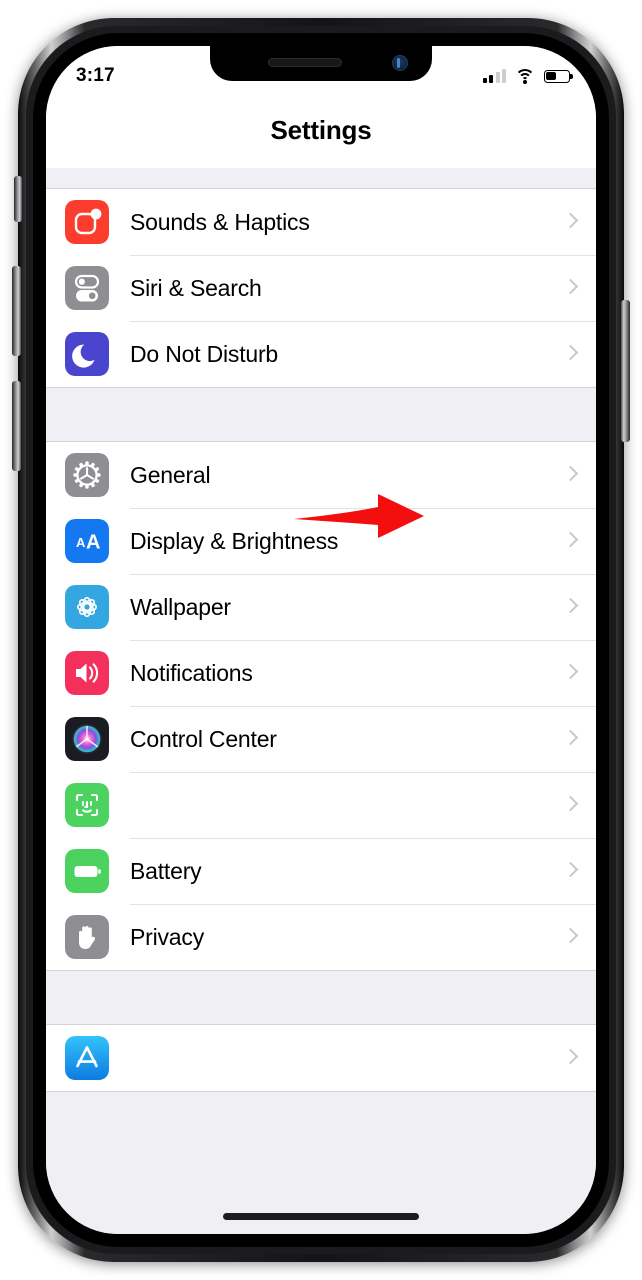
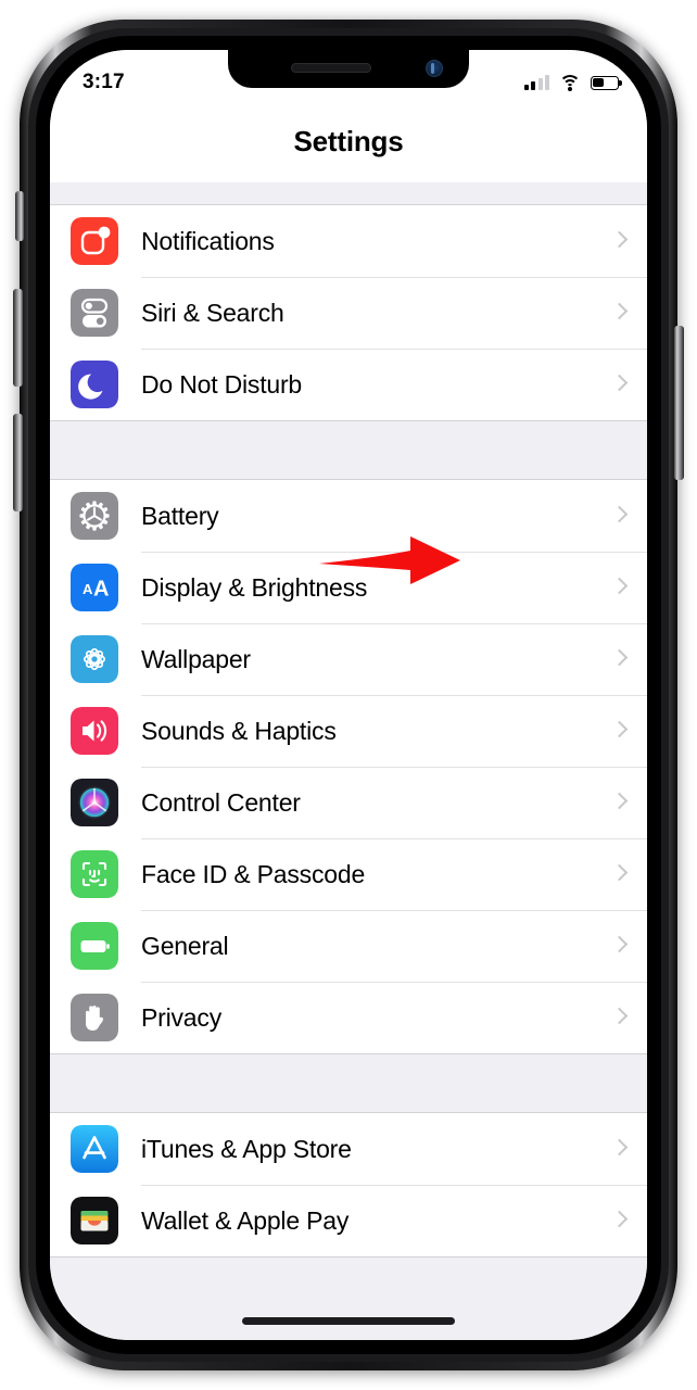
  3:17
  Settings
- Sounds & Haptics
+ Notifications
  Siri & Search
  Do Not Disturb
- General
+ Battery
  A
  A
  Display & Brightness
  Wallpaper
- Notifications
+ Sounds & Haptics
  Control Center
+ Face ID & Passcode
- Battery
+ General
  Privacy
+ iTunes & App Store
+ Wallet & Apple Pay
